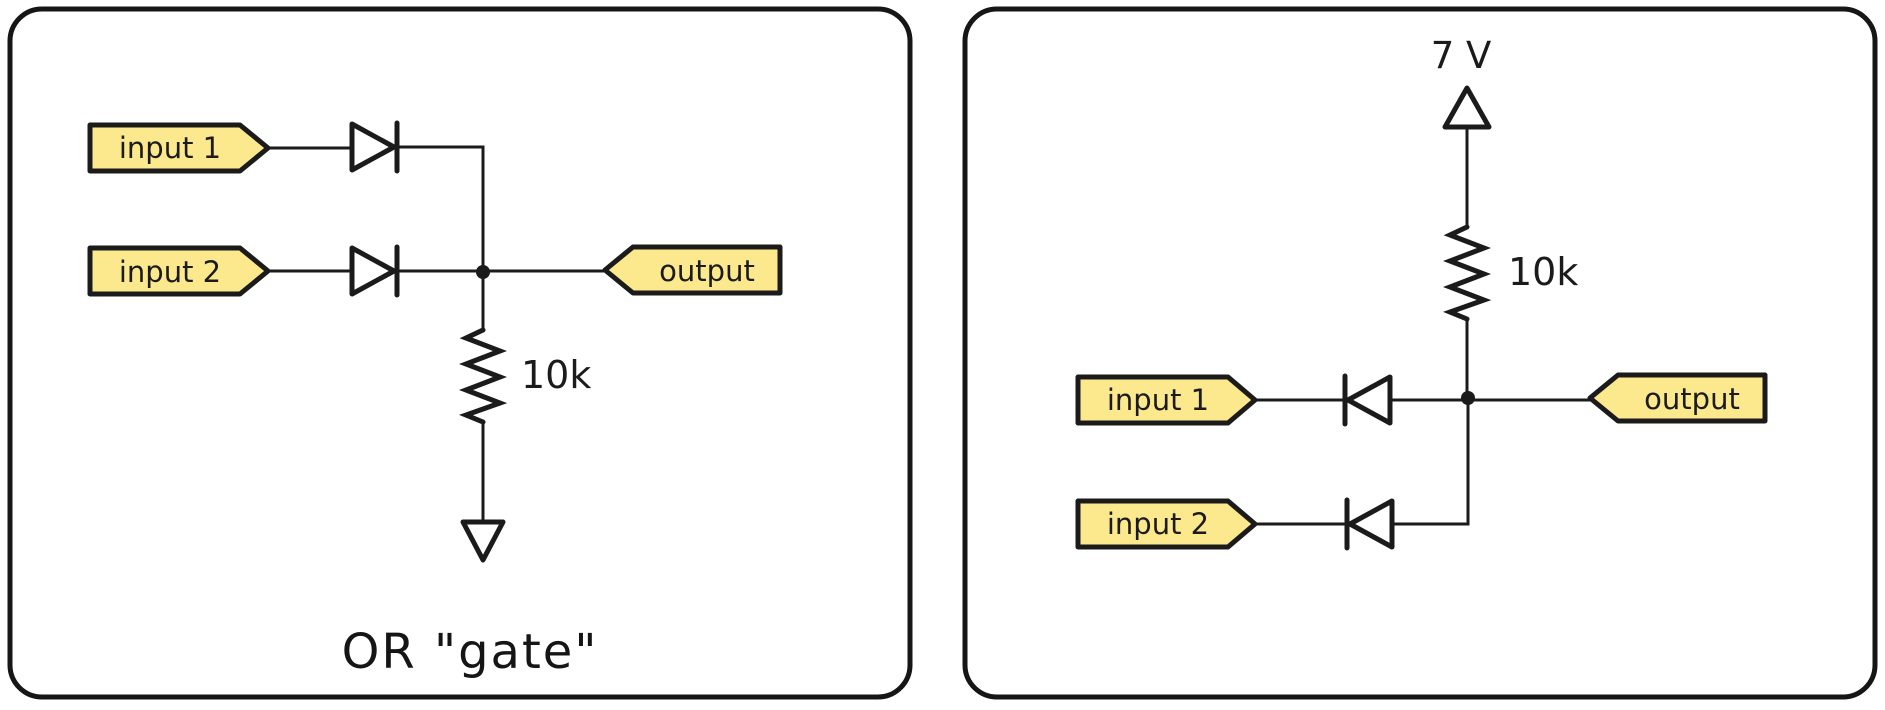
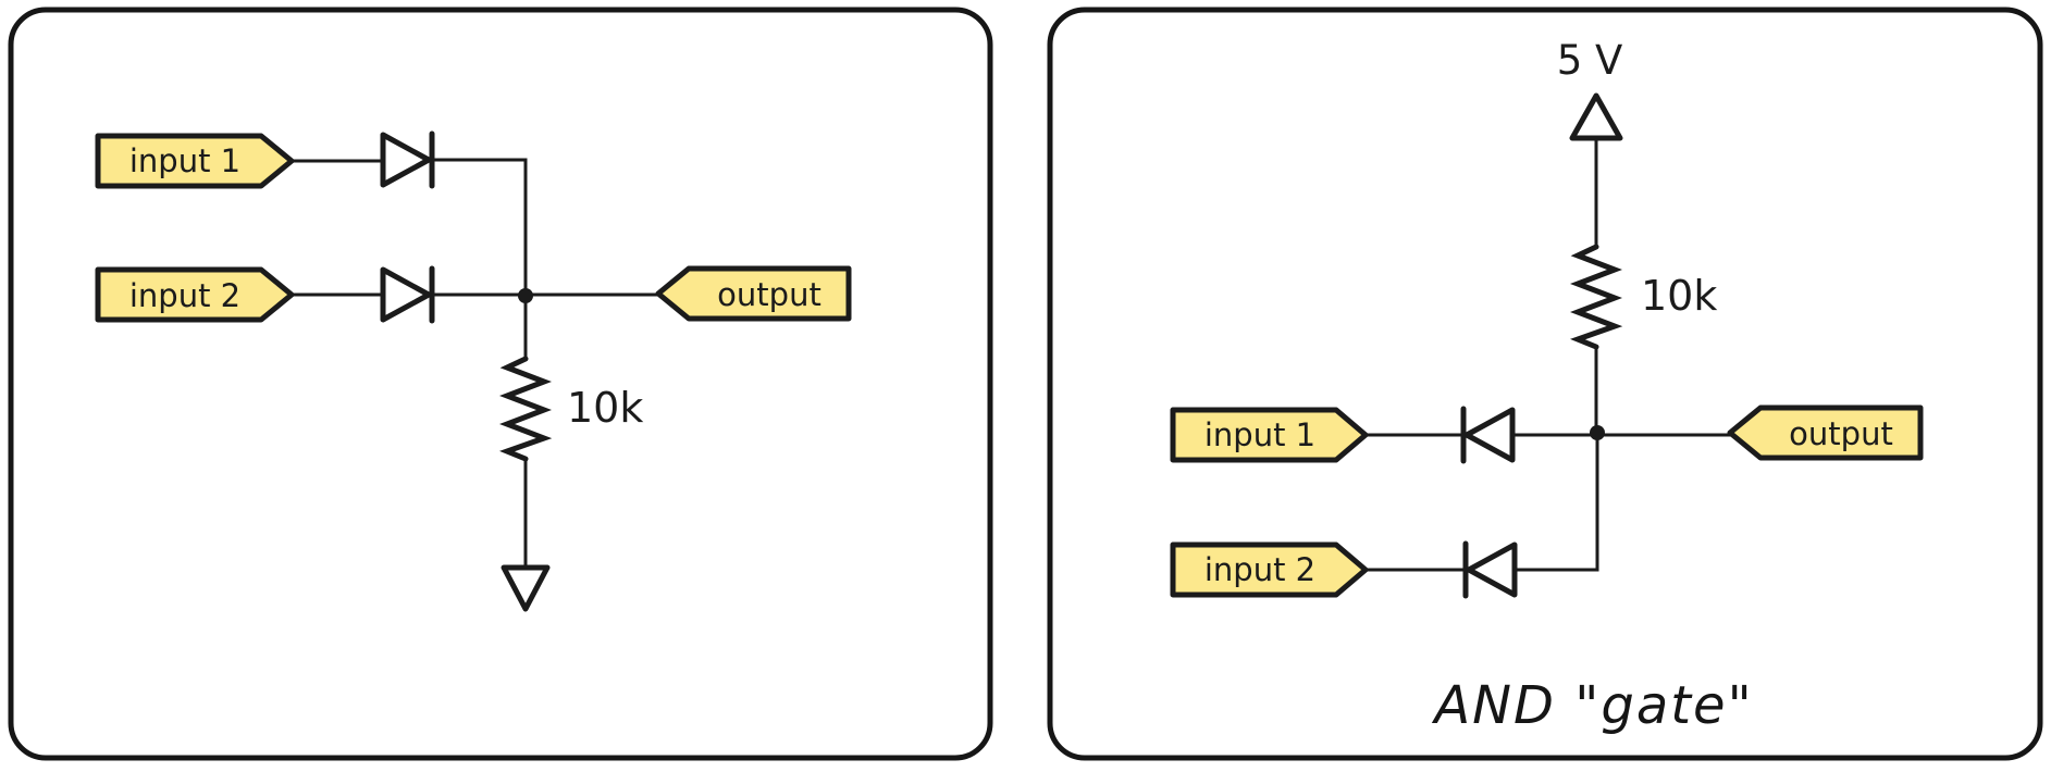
  input 1
  input 2
  output
  10k
- OR "gate"
- 7 V
+ 5 V
  10k
  input 1
  input 2
  output
+ AND "gate"
